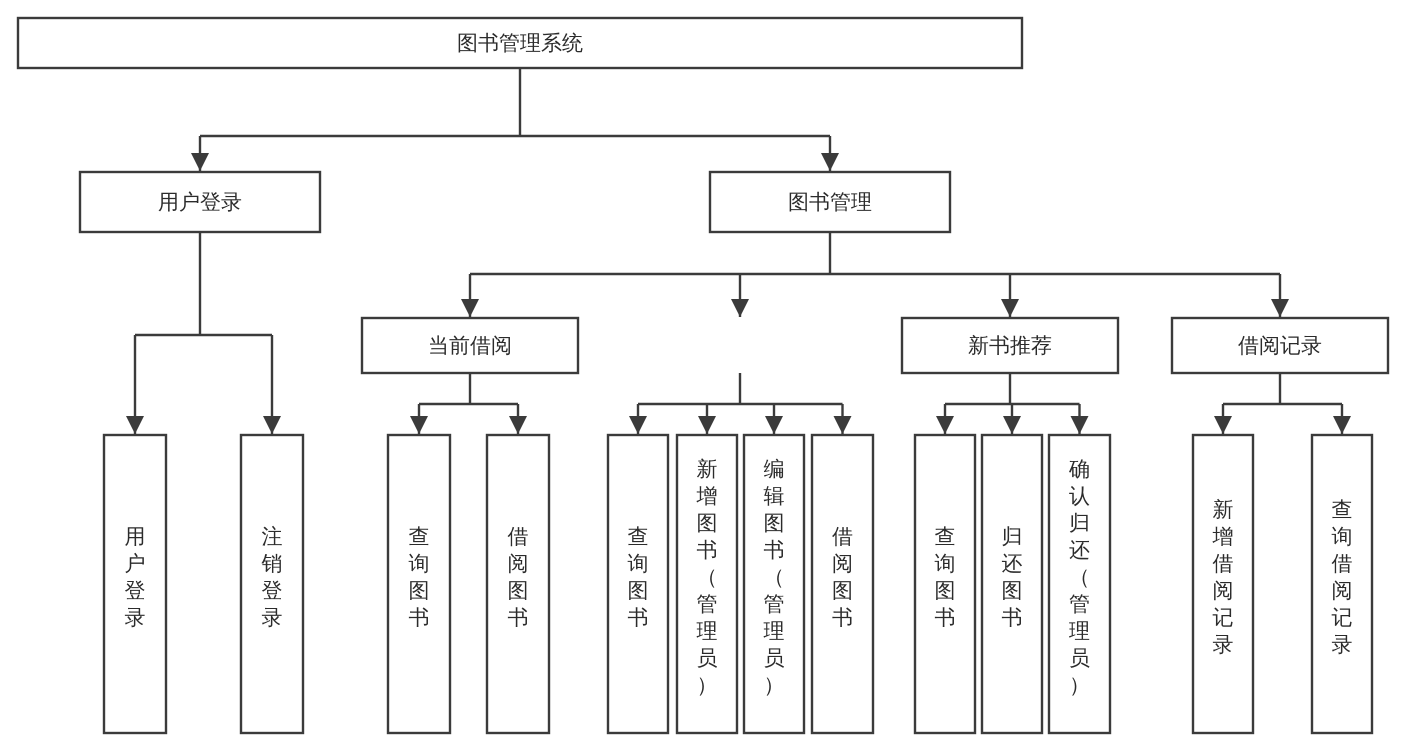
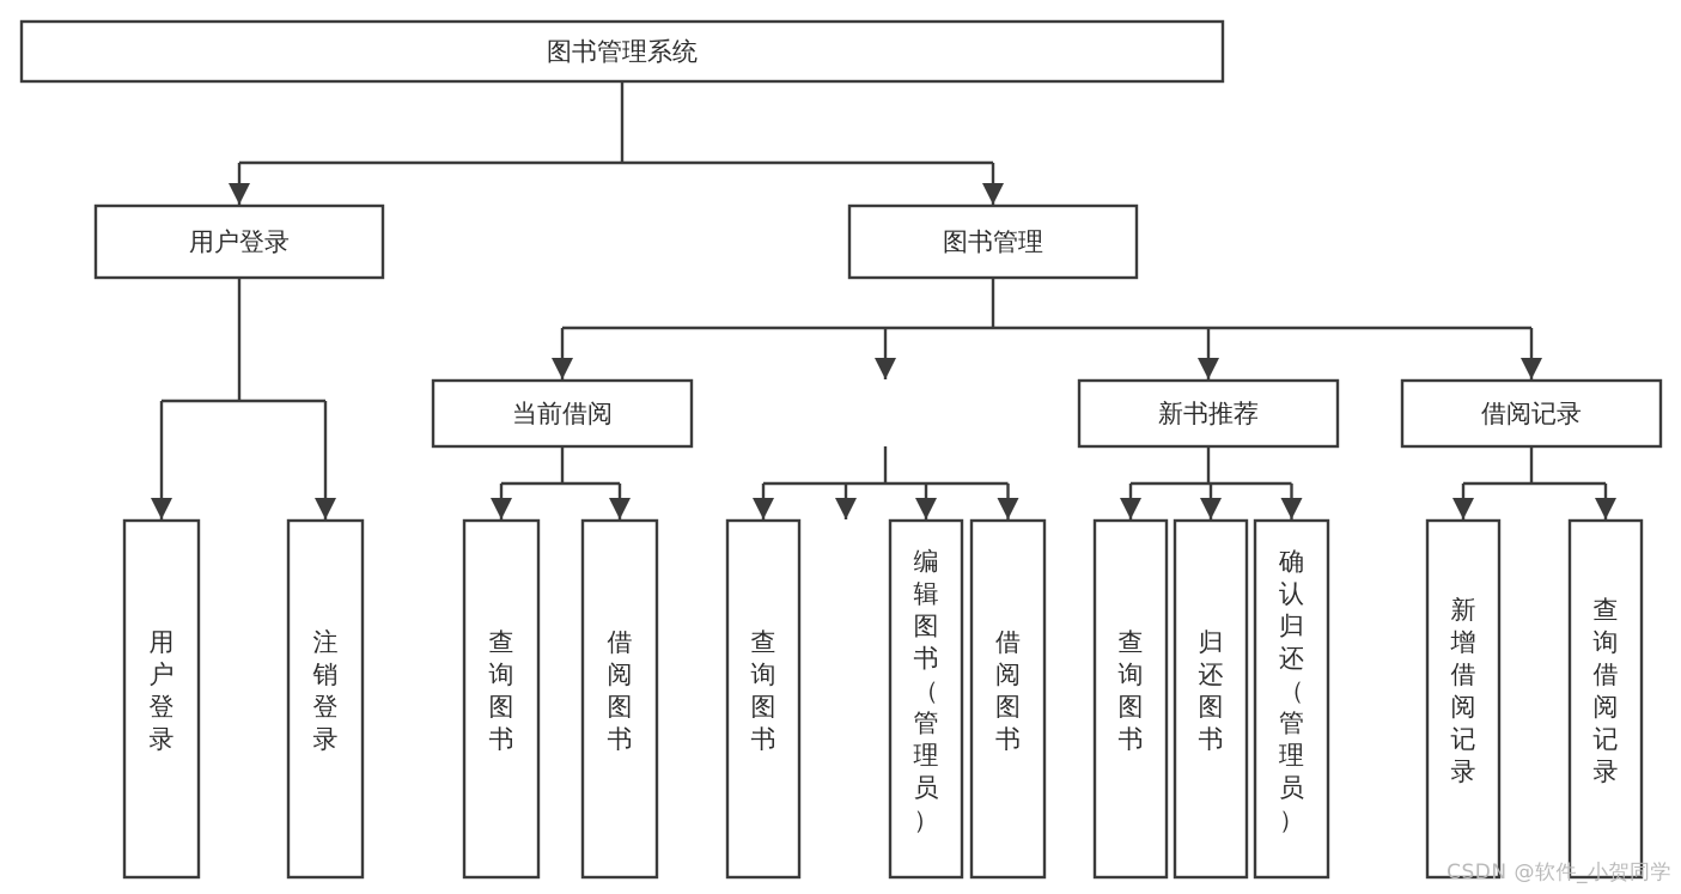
  图书管理系统
  用户登录
  图书管理
  当前借阅
  新书推荐
  借阅记录
  用户登录
  注销登录
  查询图书
  借阅图书
  查询图书
- 新增图书（管理员）
  编辑图书（管理员）
  借阅图书
  查询图书
  归还图书
  确认归还（管理员）
  新增借阅记录
  查询借阅记录
+ CSDN @软件_小贺同学
